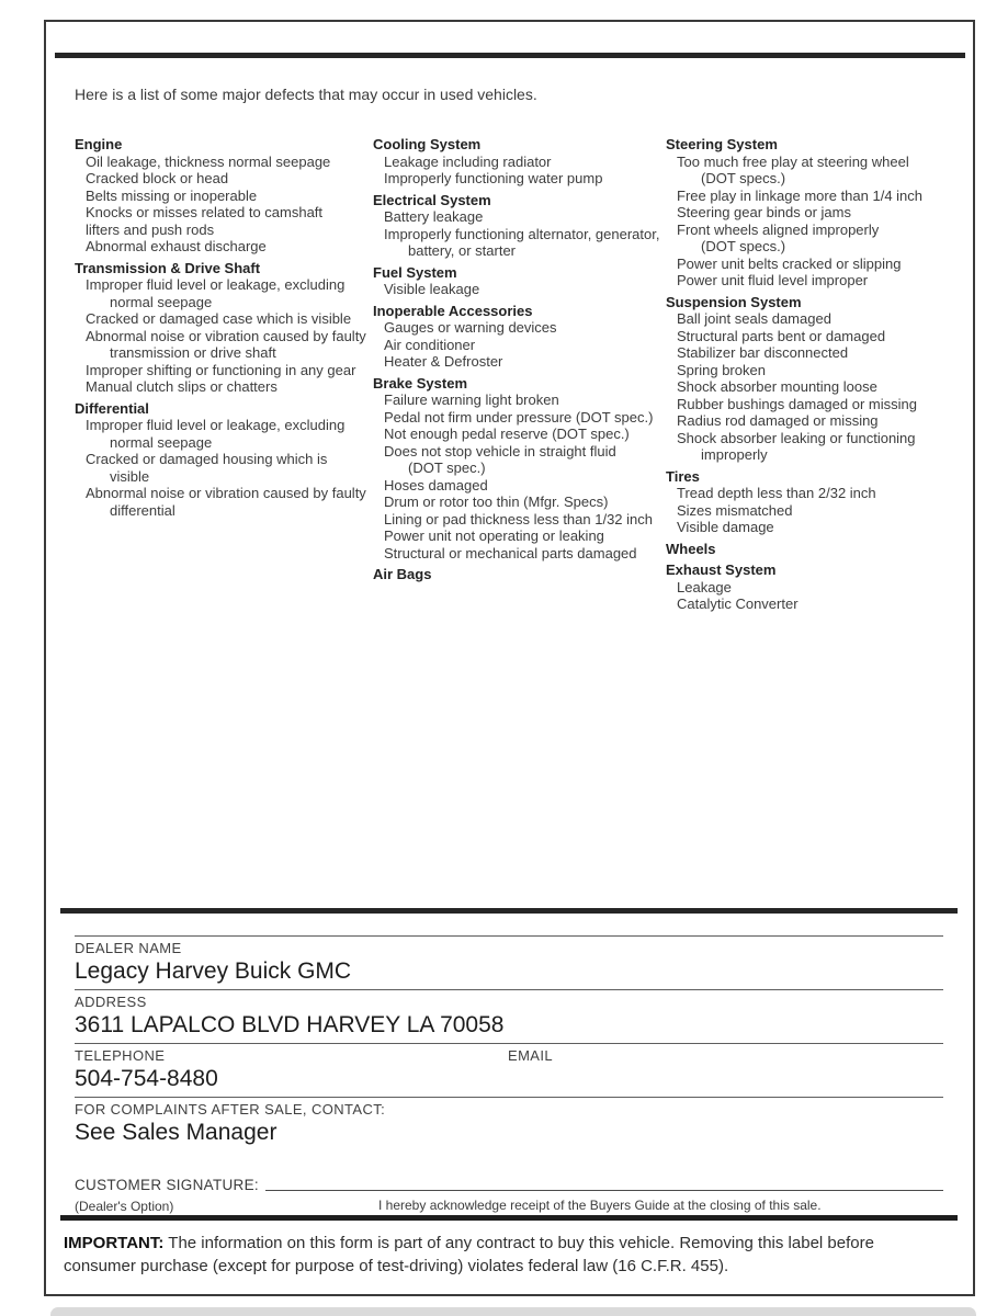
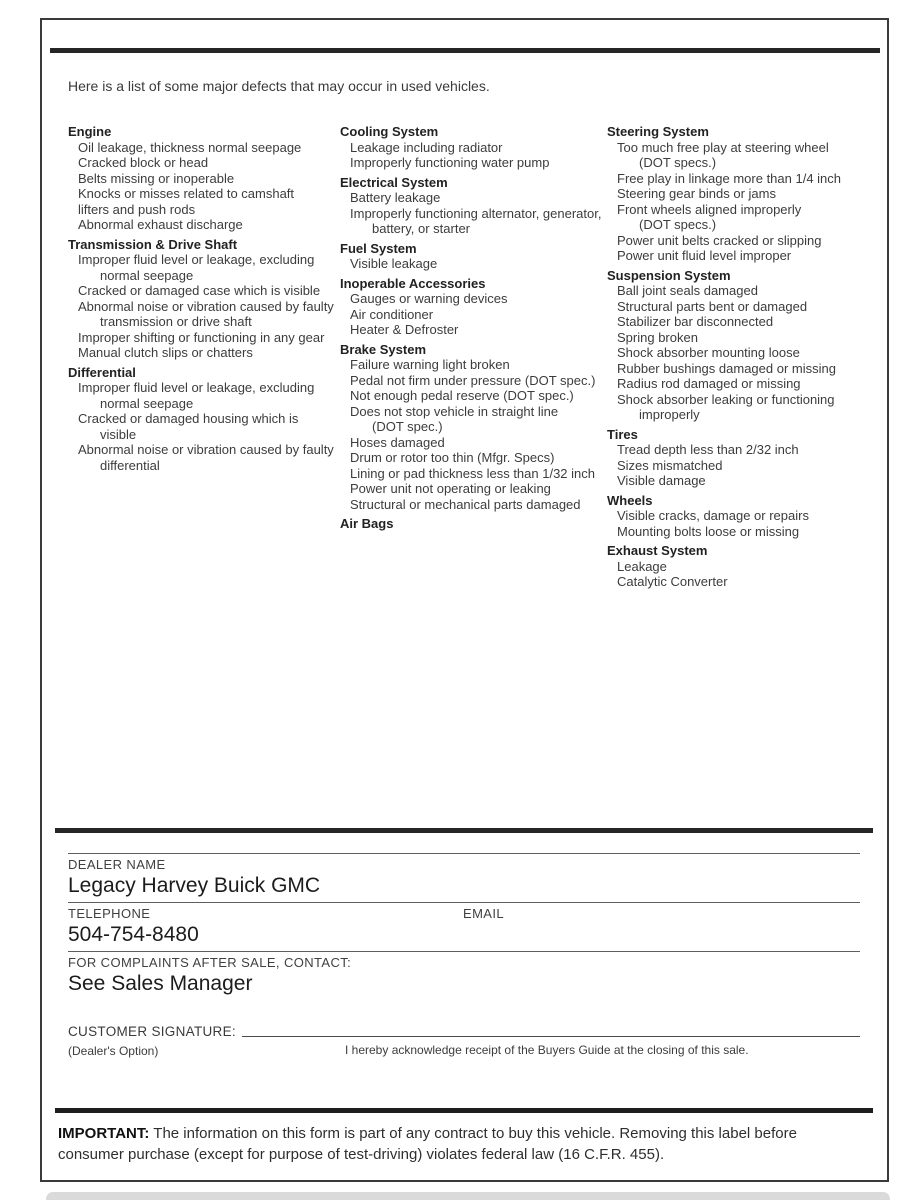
  Here is a list of some major defects that may occur in used vehicles.
  Engine
  Oil leakage, thickness normal seepage
  Cracked block or head
  Belts missing or inoperable
  Knocks or misses related to camshaft
  lifters and push rods
  Abnormal exhaust discharge
  Transmission & Drive Shaft
  Improper fluid level or leakage, excluding
  normal seepage
  Cracked or damaged case which is visible
  Abnormal noise or vibration caused by faulty
  transmission or drive shaft
  Improper shifting or functioning in any gear
  Manual clutch slips or chatters
  Differential
  Improper fluid level or leakage, excluding
  normal seepage
  Cracked or damaged housing which is
  visible
  Abnormal noise or vibration caused by faulty
  differential
  Cooling System
  Leakage including radiator
  Improperly functioning water pump
  Electrical System
  Battery leakage
  Improperly functioning alternator, generator,
  battery, or starter
  Fuel System
  Visible leakage
  Inoperable Accessories
  Gauges or warning devices
  Air conditioner
  Heater & Defroster
  Brake System
  Failure warning light broken
  Pedal not firm under pressure (DOT spec.)
  Not enough pedal reserve (DOT spec.)
- Does not stop vehicle in straight fluid
+ Does not stop vehicle in straight line
  (DOT spec.)
  Hoses damaged
  Drum or rotor too thin (Mfgr. Specs)
  Lining or pad thickness less than 1/32 inch
  Power unit not operating or leaking
  Structural or mechanical parts damaged
  Air Bags
  Steering System
  Too much free play at steering wheel
  (DOT specs.)
  Free play in linkage more than 1/4 inch
  Steering gear binds or jams
  Front wheels aligned improperly
  (DOT specs.)
  Power unit belts cracked or slipping
  Power unit fluid level improper
  Suspension System
  Ball joint seals damaged
  Structural parts bent or damaged
  Stabilizer bar disconnected
  Spring broken
  Shock absorber mounting loose
  Rubber bushings damaged or missing
  Radius rod damaged or missing
  Shock absorber leaking or functioning
  improperly
  Tires
  Tread depth less than 2/32 inch
  Sizes mismatched
  Visible damage
  Wheels
+ Visible cracks, damage or repairs
+ Mounting bolts loose or missing
  Exhaust System
  Leakage
  Catalytic Converter
  DEALER NAME
  Legacy Harvey Buick GMC
- ADDRESS
- 3611 LAPALCO BLVD HARVEY LA 70058
  TELEPHONE
  EMAIL
  504-754-8480
  FOR COMPLAINTS AFTER SALE, CONTACT:
  See Sales Manager
  CUSTOMER SIGNATURE:
  (Dealer's Option)
  I hereby acknowledge receipt of the Buyers Guide at the closing of this sale.
  IMPORTANT: The information on this form is part of any contract to buy this vehicle. Removing this label before consumer purchase (except for purpose of test-driving) violates federal law (16 C.F.R. 455).
